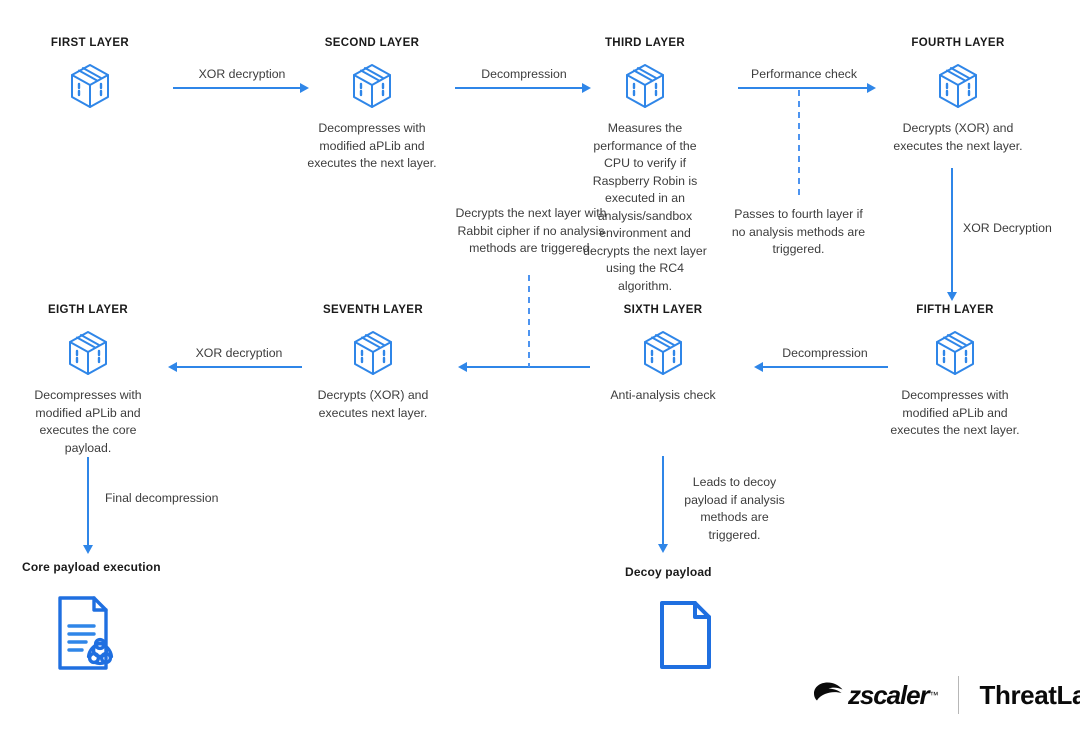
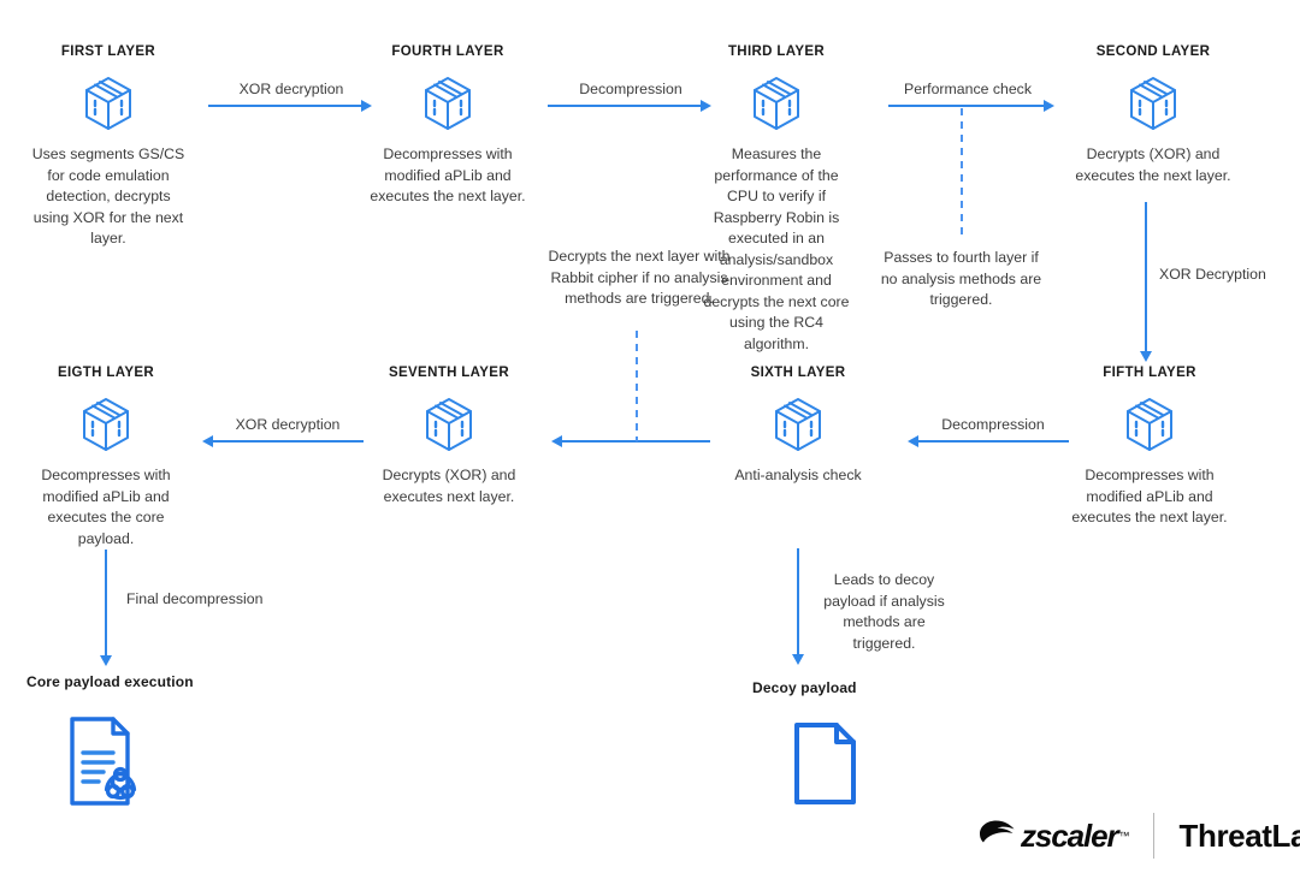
  FIRST LAYER
+ Uses segments GS/CS for code emulation detection, decrypts using XOR for the next layer.
- SECOND LAYER
+ FOURTH LAYER
  Decompresses with modified aPLib and executes the next layer.
  THIRD LAYER
- Measures the performance of the CPU to verify if Raspberry Robin is executed in an analysis/sandbox environment and decrypts the next layer using the RC4 algorithm.
+ Measures the performance of the CPU to verify if Raspberry Robin is executed in an analysis/sandbox environment and decrypts the next core using the RC4 algorithm.
- FOURTH LAYER
+ SECOND LAYER
  Decrypts (XOR) and executes the next layer.
  EIGTH LAYER
  Decompresses with modified aPLib and executes the core payload.
  SEVENTH LAYER
  Decrypts (XOR) and executes next layer.
  SIXTH LAYER
  Anti-analysis check
  FIFTH LAYER
  Decompresses with modified aPLib and executes the next layer.
  XOR decryption
  Decompression
  Performance check
  Passes to fourth layer if no analysis methods are triggered.
  XOR Decryption
  Decompression
  Decrypts the next layer with Rabbit cipher if no analysis methods are triggered.
  XOR decryption
  Final decompression
  Leads to decoy payload if analysis methods are triggered.
  Core payload execution
  Decoy payload
  zscaler
  ™
  ThreatLa
